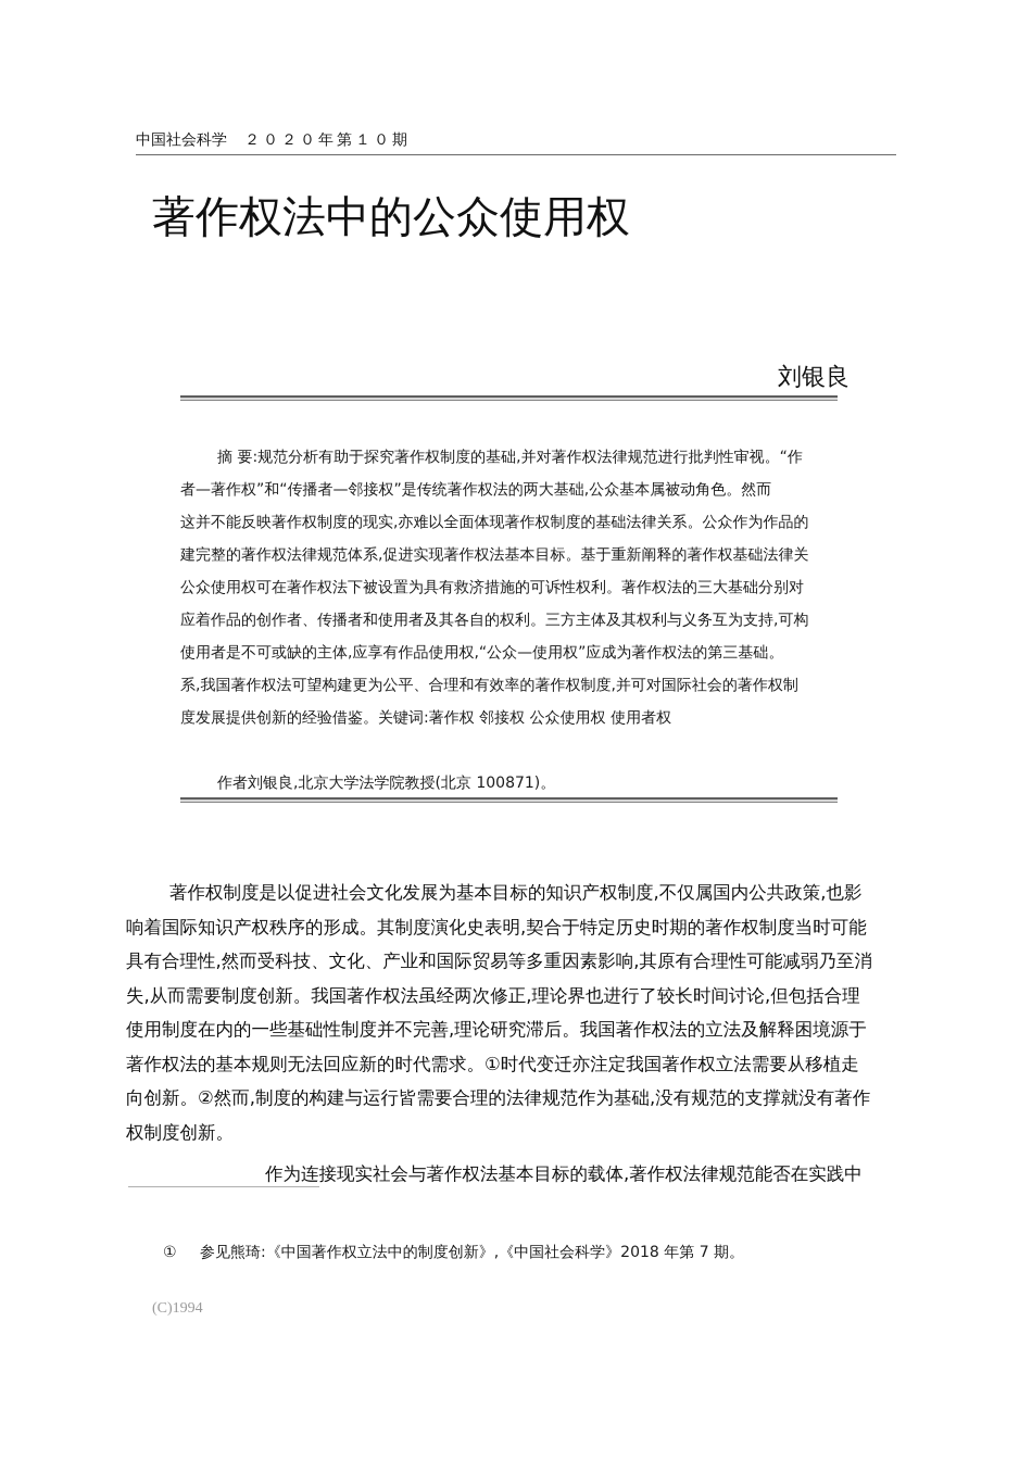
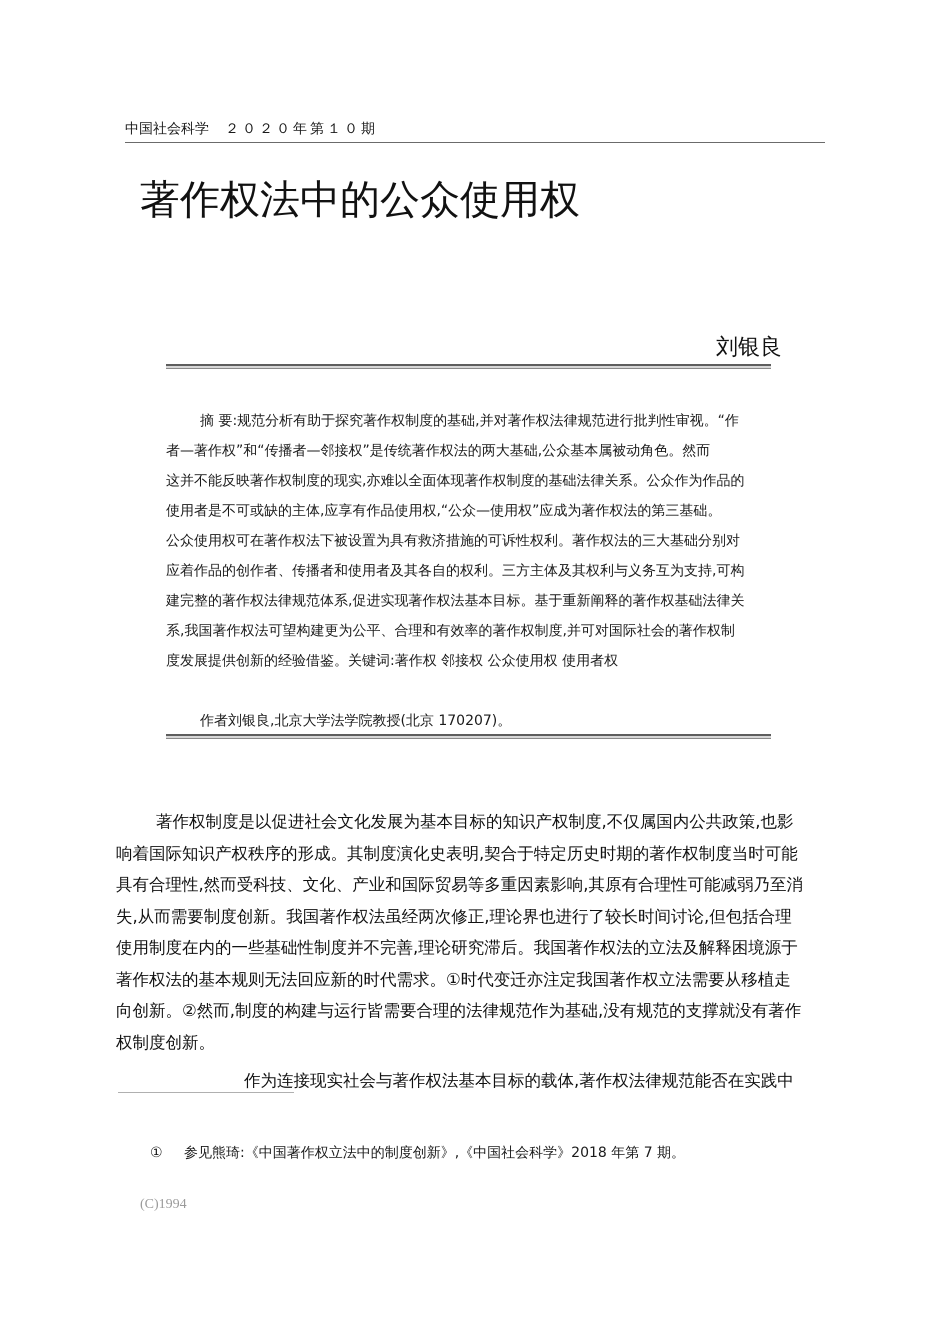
  中国社会科学 ２０２０年第１０期
  著作权法中的公众使用权
  刘银良
  摘 要:规范分析有助于探究著作权制度的基础,并对著作权法律规范进行批判性审视。“作
  者—著作权”和“传播者—邻接权”是传统著作权法的两大基础,公众基本属被动角色。然而
  这并不能反映著作权制度的现实,亦难以全面体现著作权制度的基础法律关系。公众作为作品的
- 建完整的著作权法律规范体系,促进实现著作权法基本目标。基于重新阐释的著作权基础法律关
+ 使用者是不可或缺的主体,应享有作品使用权,“公众—使用权”应成为著作权法的第三基础。
  公众使用权可在著作权法下被设置为具有救济措施的可诉性权利。著作权法的三大基础分别对
  应着作品的创作者、传播者和使用者及其各自的权利。三方主体及其权利与义务互为支持,可构
- 使用者是不可或缺的主体,应享有作品使用权,“公众—使用权”应成为著作权法的第三基础。
+ 建完整的著作权法律规范体系,促进实现著作权法基本目标。基于重新阐释的著作权基础法律关
  系,我国著作权法可望构建更为公平、合理和有效率的著作权制度,并可对国际社会的著作权制
  度发展提供创新的经验借鉴。关键词:著作权 邻接权 公众使用权 使用者权
- 作者刘银良,北京大学法学院教授(北京 100871)。
+ 作者刘银良,北京大学法学院教授(北京 170207)。
  著作权制度是以促进社会文化发展为基本目标的知识产权制度,不仅属国内公共政策,也影
  响着国际知识产权秩序的形成。其制度演化史表明,契合于特定历史时期的著作权制度当时可能
  具有合理性,然而受科技、文化、产业和国际贸易等多重因素影响,其原有合理性可能减弱乃至消
  失,从而需要制度创新。我国著作权法虽经两次修正,理论界也进行了较长时间讨论,但包括合理
  使用制度在内的一些基础性制度并不完善,理论研究滞后。我国著作权法的立法及解释困境源于
  著作权法的基本规则无法回应新的时代需求。①时代变迁亦注定我国著作权立法需要从移植走
  向创新。②然而,制度的构建与运行皆需要合理的法律规范作为基础,没有规范的支撑就没有著作
  权制度创新。
  作为连接现实社会与著作权法基本目标的载体,著作权法律规范能否在实践中
  ① 参见熊琦:《中国著作权立法中的制度创新》,《中国社会科学》2018 年第 7 期。
  (C)1994
